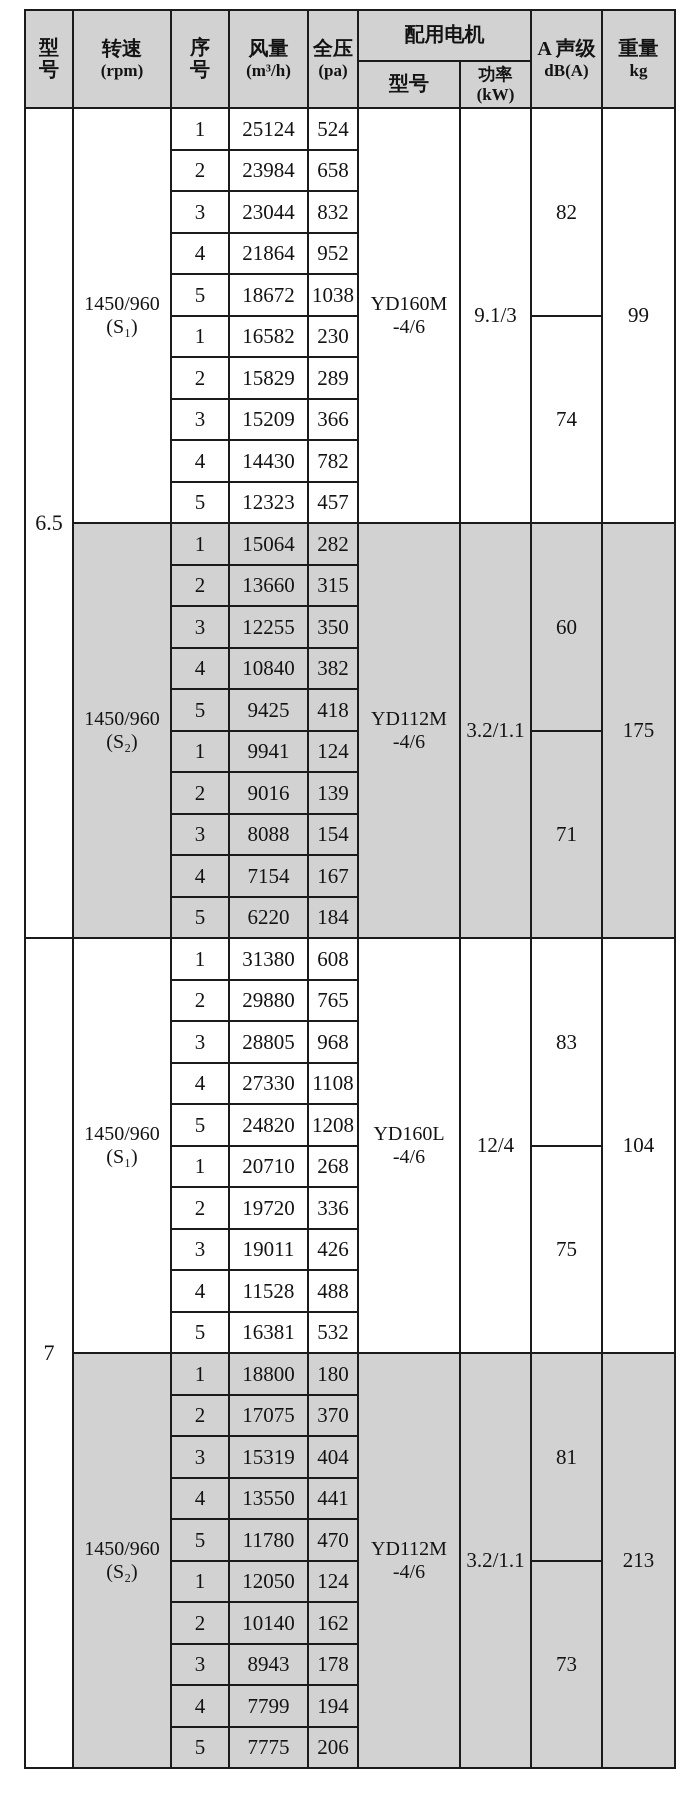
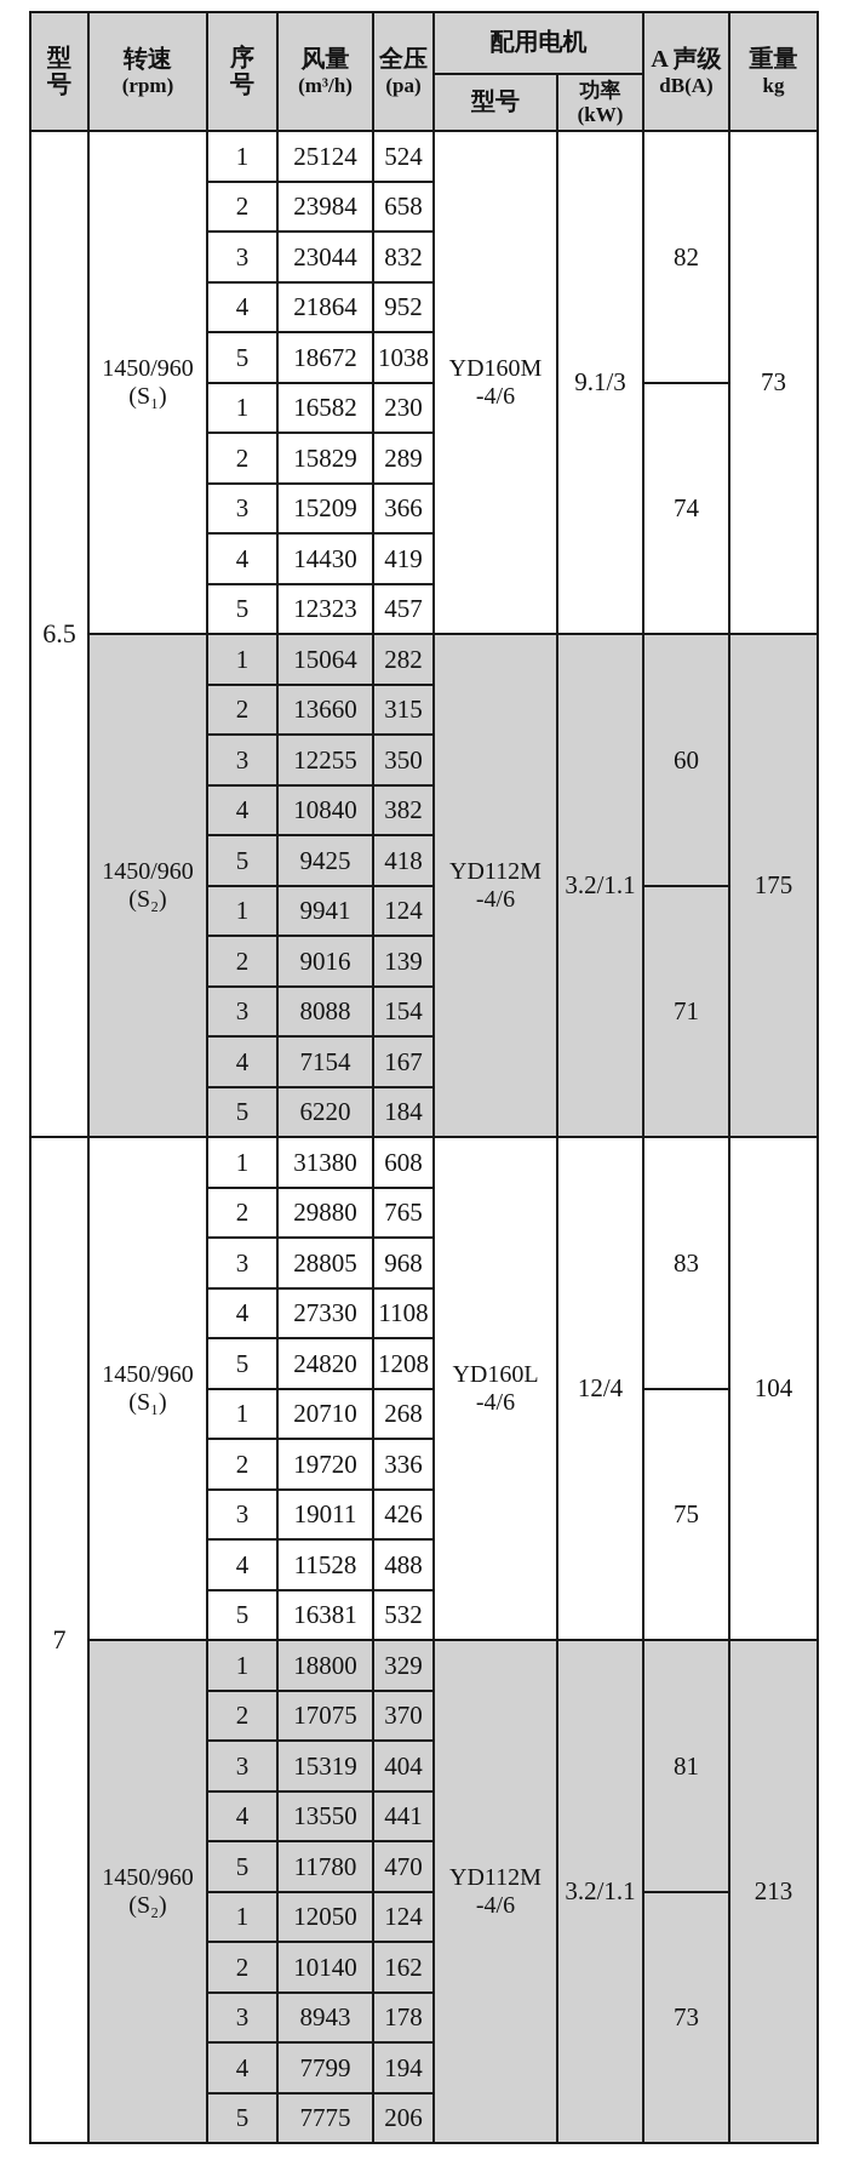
  型 号	转速 (rpm)	序 号	风量 (m³/h)	全压 (pa)	配用电机	A 声级 dB(A)	重量 kg
  型号	功率 (kW)
- 6.5	1450/960(S₁)	1	25124	524	YD160M-4/6	9.1/3	82	99
+ 6.5	1450/960(S₁)	1	25124	524	YD160M-4/6	9.1/3	82	73
  2	23984	658
  3	23044	832
  4	21864	952
  5	18672	1038
  1	16582	230	74
  2	15829	289
  3	15209	366
- 4	14430	782
+ 4	14430	419
  5	12323	457
  1450/960(S₂)	1	15064	282	YD112M-4/6	3.2/1.1	60	175
  2	13660	315
  3	12255	350
  4	10840	382
  5	9425	418
  1	9941	124	71
  2	9016	139
  3	8088	154
  4	7154	167
  5	6220	184
  7	1450/960(S₁)	1	31380	608	YD160L-4/6	12/4	83	104
  2	29880	765
  3	28805	968
  4	27330	1108
  5	24820	1208
  1	20710	268	75
  2	19720	336
  3	19011	426
  4	11528	488
  5	16381	532
- 1450/960(S₂)	1	18800	180	YD112M-4/6	3.2/1.1	81	213
+ 1450/960(S₂)	1	18800	329	YD112M-4/6	3.2/1.1	81	213
  2	17075	370
  3	15319	404
  4	13550	441
  5	11780	470
  1	12050	124	73
  2	10140	162
  3	8943	178
  4	7799	194
  5	7775	206
